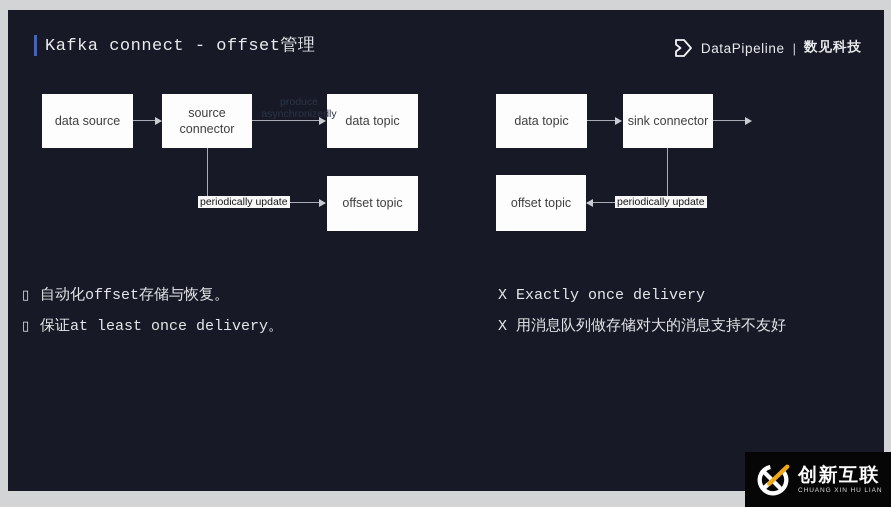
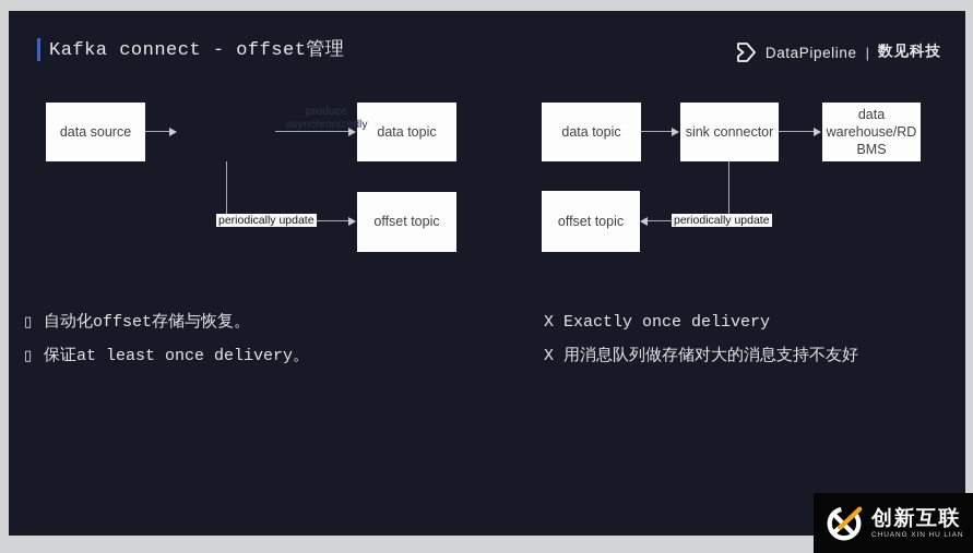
  Kafka connect - offset管理
  DataPipeline
  |
  数见科技
  data source
- source connector
  data topic
  offset topic
  produce asynchronizedly
  periodically update
  data topic
  sink connector
+ data warehouse/RDBMS
  offset topic
  periodically update
  ▯
  自动化offset存储与恢复。
  ▯
  保证at least once delivery。
  X
  Exactly once delivery
  X
  用消息队列做存储对大的消息支持不友好
  创新互联
